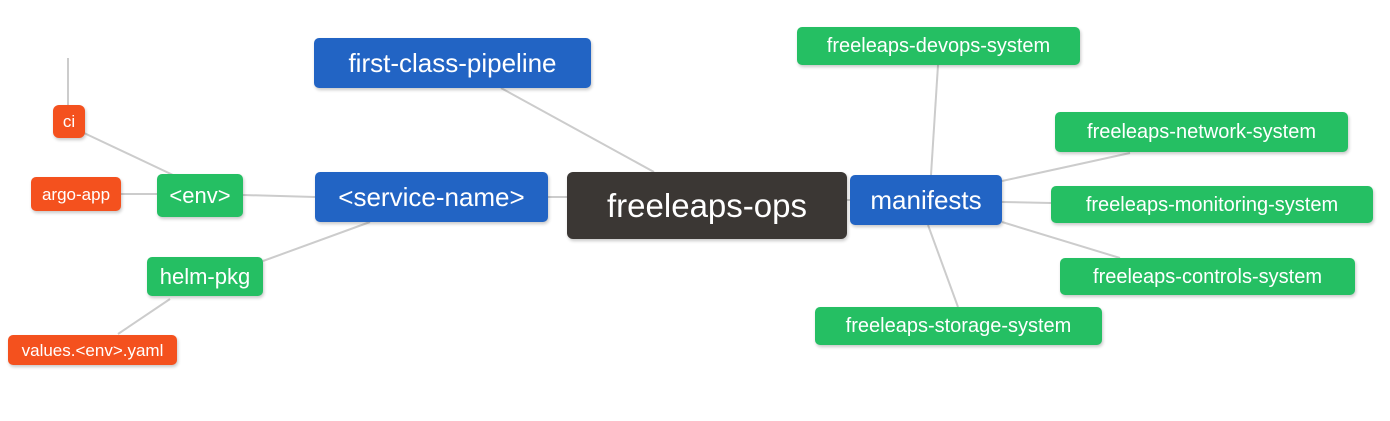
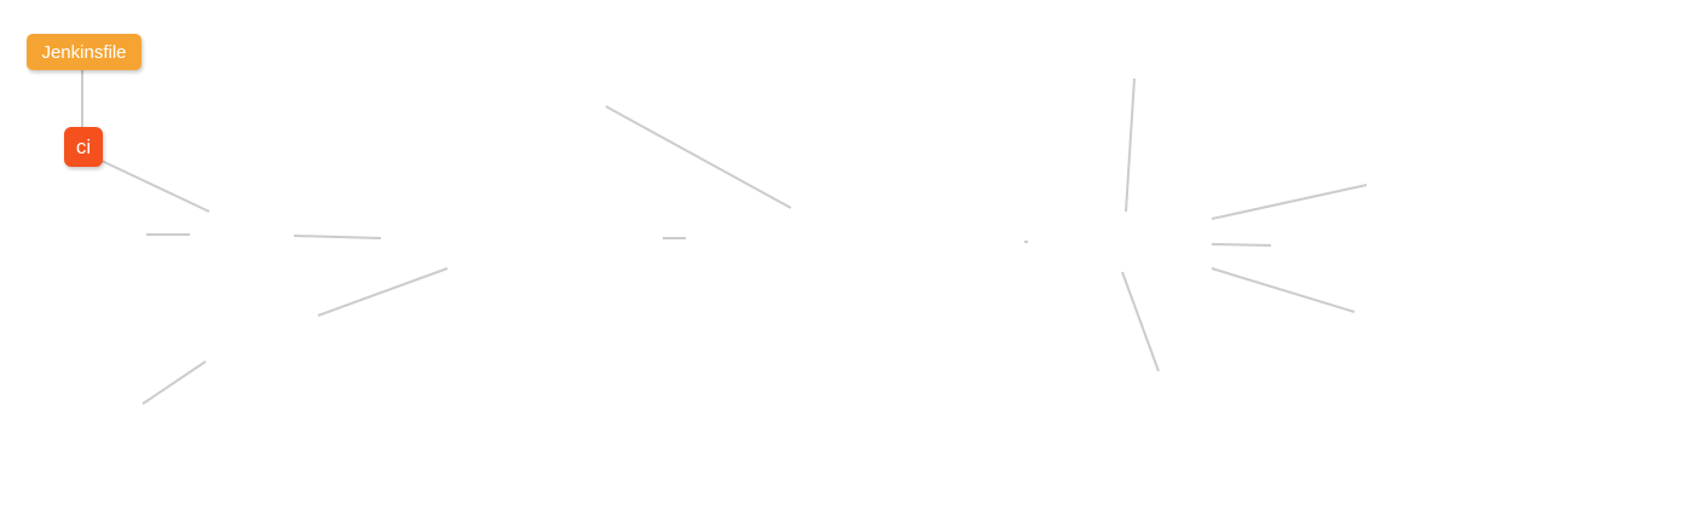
+ Jenkinsfile
  ci
- argo-app
- <env>
- helm-pkg
- values.<env>.yaml
- first-class-pipeline
- <service-name>
- freeleaps-ops
- manifests
- freeleaps-devops-system
- freeleaps-network-system
- freeleaps-monitoring-system
- freeleaps-controls-system
- freeleaps-storage-system
